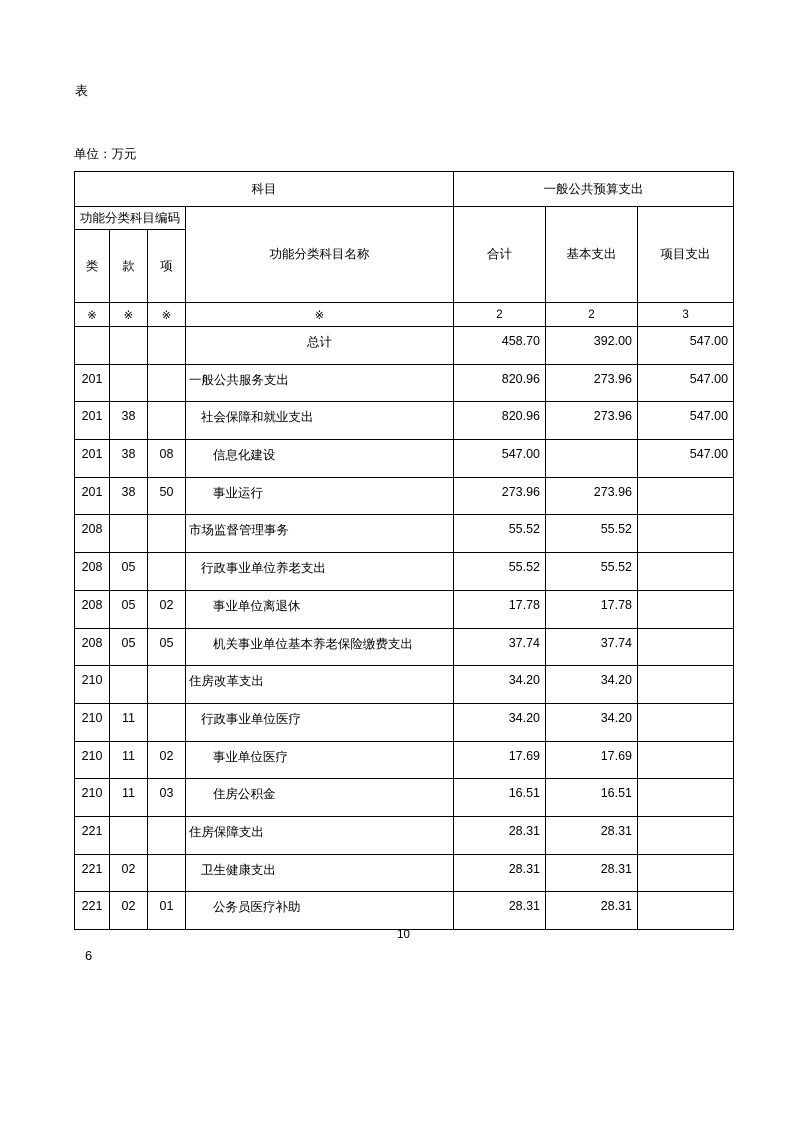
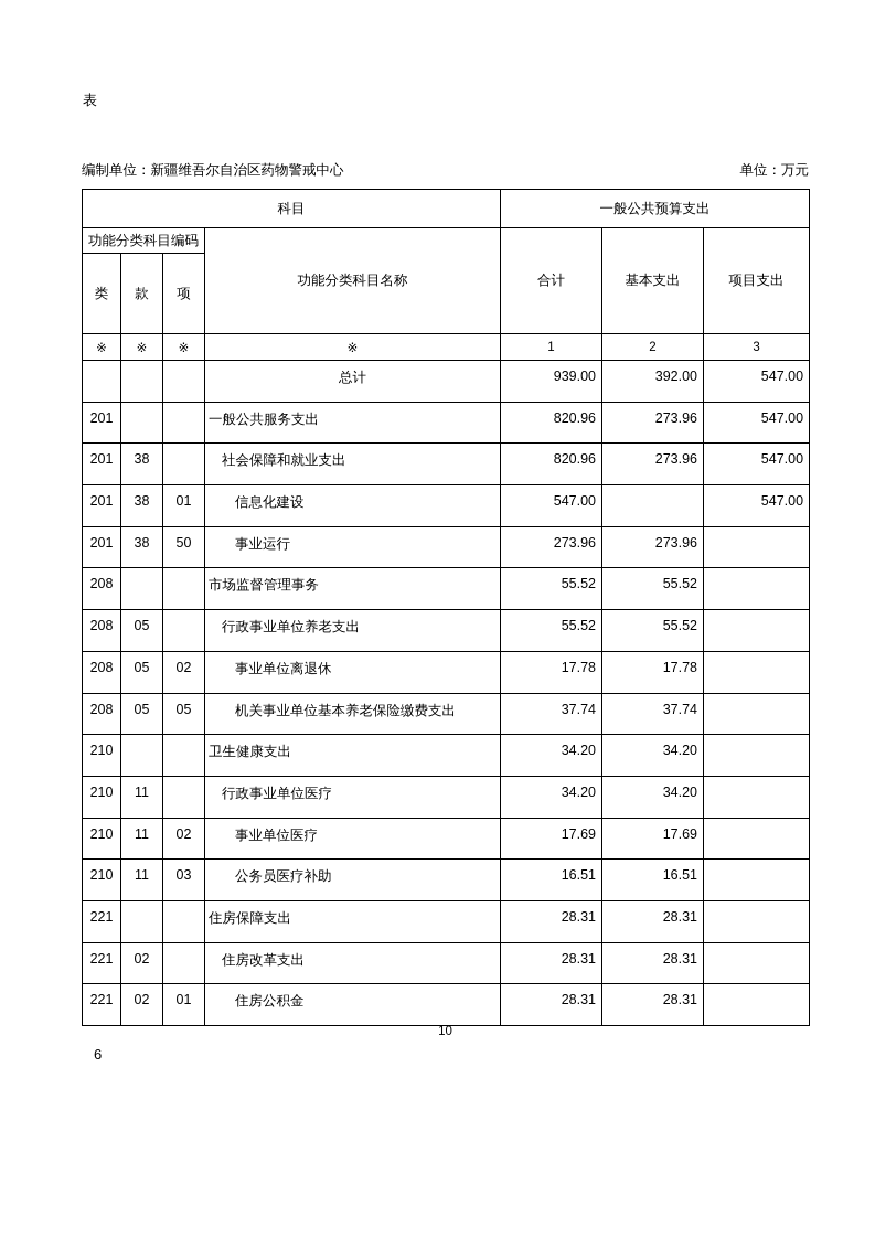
  表
+ 编制单位：新疆维吾尔自治区药物警戒中心
  单位：万元
  科目	一般公共预算支出
  功能分类科目编码	功能分类科目名称	合计	基本支出	项目支出
  类	款	项
- ※	※	※	※	2	2	3
+ ※	※	※	※	1	2	3
- 			总计	458.70	392.00	547.00
+ 			总计	939.00	392.00	547.00
  201			一般公共服务支出	820.96	273.96	547.00
  201	38		社会保障和就业支出	820.96	273.96	547.00
- 201	38	08	信息化建设	547.00		547.00
+ 201	38	01	信息化建设	547.00		547.00
  201	38	50	事业运行	273.96	273.96
  208			市场监督管理事务	55.52	55.52
  208	05		行政事业单位养老支出	55.52	55.52
  208	05	02	事业单位离退休	17.78	17.78
  208	05	05	机关事业单位基本养老保险缴费支出	37.74	37.74
- 210			住房改革支出	34.20	34.20
+ 210			卫生健康支出	34.20	34.20
  210	11		行政事业单位医疗	34.20	34.20
  210	11	02	事业单位医疗	17.69	17.69
- 210	11	03	住房公积金	16.51	16.51
+ 210	11	03	公务员医疗补助	16.51	16.51
  221			住房保障支出	28.31	28.31
- 221	02		卫生健康支出	28.31	28.31
+ 221	02		住房改革支出	28.31	28.31
- 221	02	01	公务员医疗补助	28.31	28.31
+ 221	02	01	住房公积金	28.31	28.31
  10
  6
